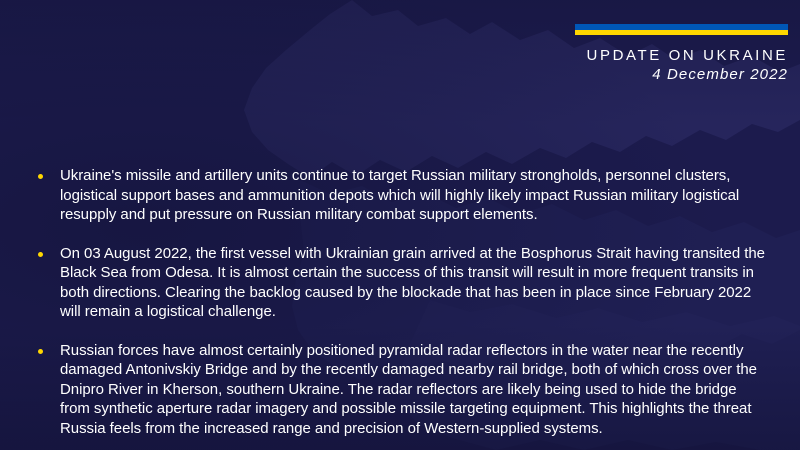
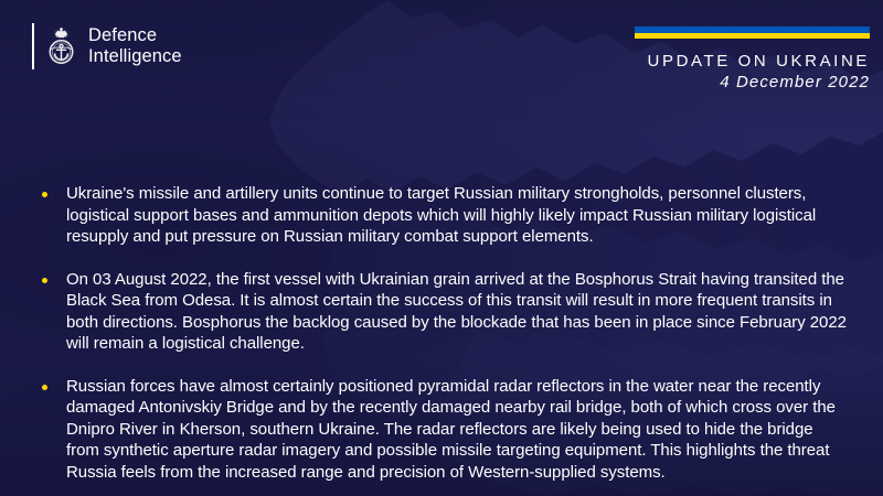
+ Defence
+ Intelligence
  UPDATE ON UKRAINE
  4 December 2022
  Ukraine's missile and artillery units continue to target Russian military strongholds, personnel clusters, logistical support bases and ammunition depots which will highly likely impact Russian military logistical resupply and put pressure on Russian military combat support elements.
- On 03 August 2022, the first vessel with Ukrainian grain arrived at the Bosphorus Strait having transited the Black Sea from Odesa. It is almost certain the success of this transit will result in more frequent transits in both directions. Clearing the backlog caused by the blockade that has been in place since February 2022 will remain a logistical challenge.
+ On 03 August 2022, the first vessel with Ukrainian grain arrived at the Bosphorus Strait having transited the Black Sea from Odesa. It is almost certain the success of this transit will result in more frequent transits in both directions. Bosphorus the backlog caused by the blockade that has been in place since February 2022 will remain a logistical challenge.
  Russian forces have almost certainly positioned pyramidal radar reflectors in the water near the recently damaged Antonivskiy Bridge and by the recently damaged nearby rail bridge, both of which cross over the Dnipro River in Kherson, southern Ukraine. The radar reflectors are likely being used to hide the bridge from synthetic aperture radar imagery and possible missile targeting equipment. This highlights the threat Russia feels from the increased range and precision of Western-supplied systems.
